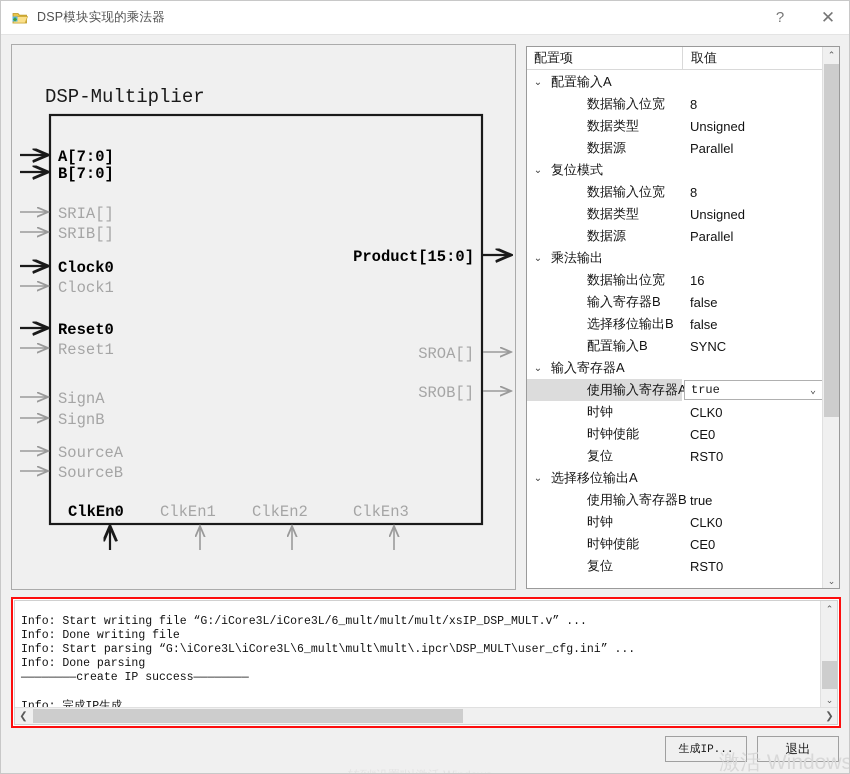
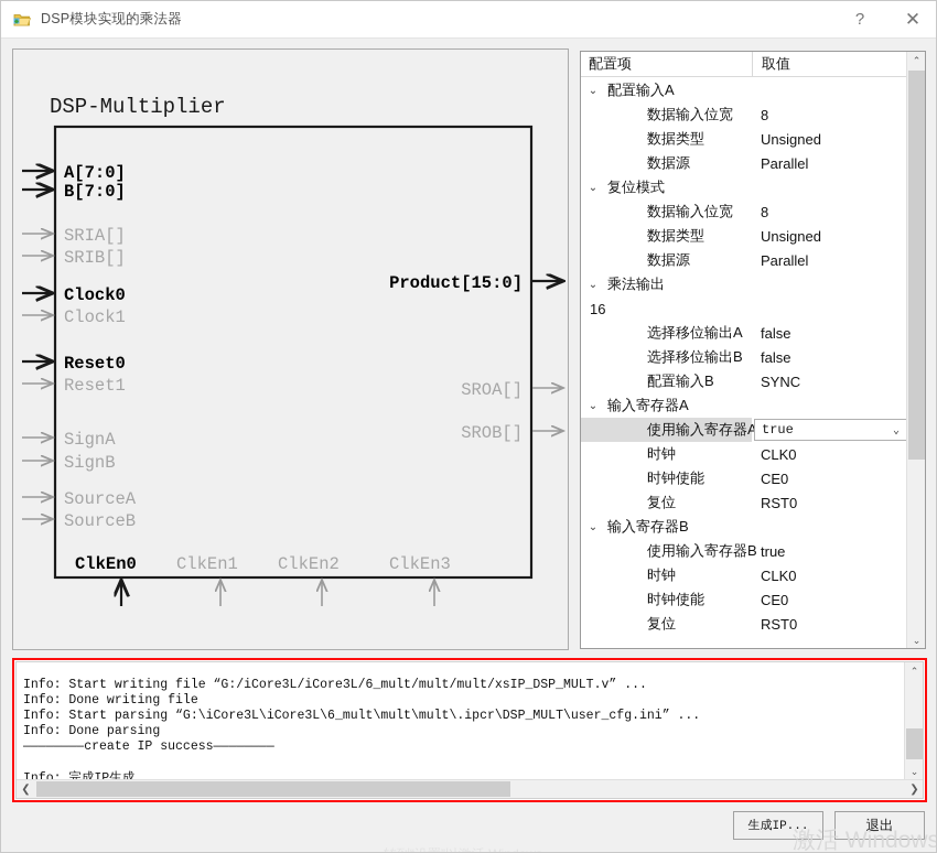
  DSP模块实现的乘法器
  ?
  ✕
  DSP-Multiplier
  A[7:0]
  B[7:0]
  SRIA[]
  SRIB[]
  Clock0
  Clock1
  Reset0
  Reset1
  SignA
  SignB
  SourceA
  SourceB
  Product[15:0]
  SROA[]
  SROB[]
  ClkEn0
  ClkEn1
  ClkEn2
  ClkEn3
  配置项
  取值
  ⌄
  配置输入A
  数据输入位宽
  8
  数据类型
  Unsigned
  数据源
  Parallel
  ⌄
  复位模式
  数据输入位宽
  8
  数据类型
  Unsigned
  数据源
  Parallel
  ⌄
  乘法输出
- 数据输出位宽
  16
- 输入寄存器B
+ 选择移位输出A
  false
  选择移位输出B
  false
  配置输入B
  SYNC
  ⌄
  输入寄存器A
  使用输入寄存器A
  true
  ⌄
  时钟
  CLK0
  时钟使能
  CE0
  复位
  RST0
  ⌄
- 选择移位输出A
+ 输入寄存器B
  使用输入寄存器B
  true
  时钟
  CLK0
  时钟使能
  CE0
  复位
  RST0
  ⌃
  ⌄
  Info: Start writing file “G:/iCore3L/iCore3L/6_mult/mult/mult/xsIP_DSP_MULT.v” ...
  Info: Done writing file
  Info: Start parsing “G:\iCore3L\iCore3L\6_mult\mult\mult\.ipcr\DSP_MULT\user_cfg.ini” ...
  Info: Done parsing
  ————————create IP success————————
  ⌃
  ⌄
  ❮
  ❯
  生成IP...
  退出
  激活 Windows
